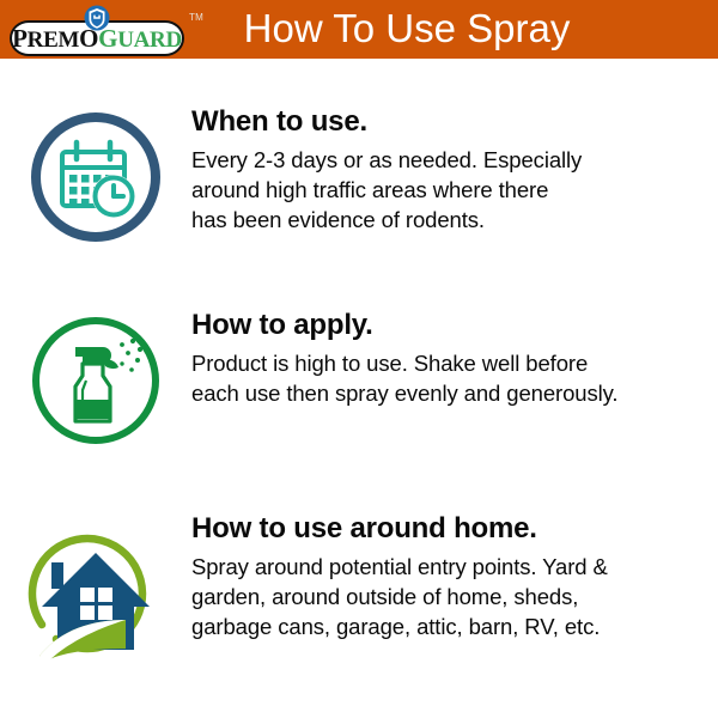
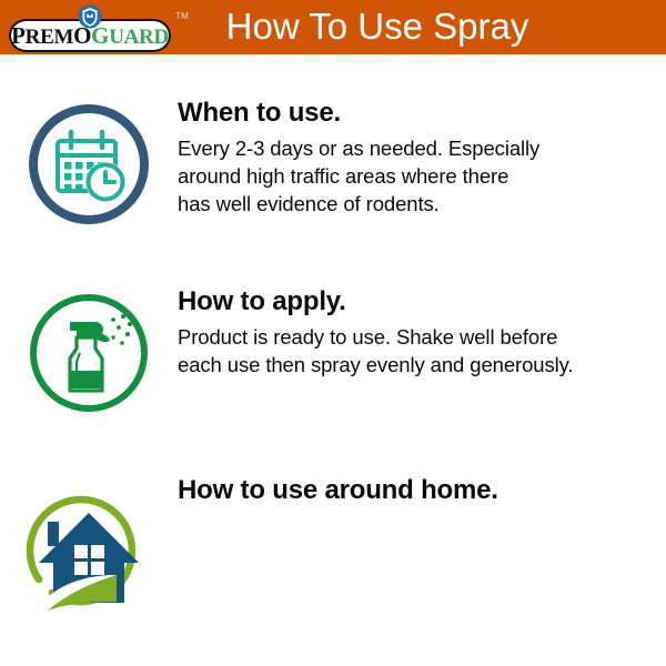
  PREMOGUARD
  TM
  How To Use Spray
  When to use.
  Every 2-3 days or as needed. Especially
  around high traffic areas where there
- has been evidence of rodents.
+ has well evidence of rodents.
  How to apply.
- Product is high to use. Shake well before
+ Product is ready to use. Shake well before
  each use then spray evenly and generously.
  How to use around home.
- Spray around potential entry points. Yard &
- garden, around outside of home, sheds,
- garbage cans, garage, attic, barn, RV, etc.
